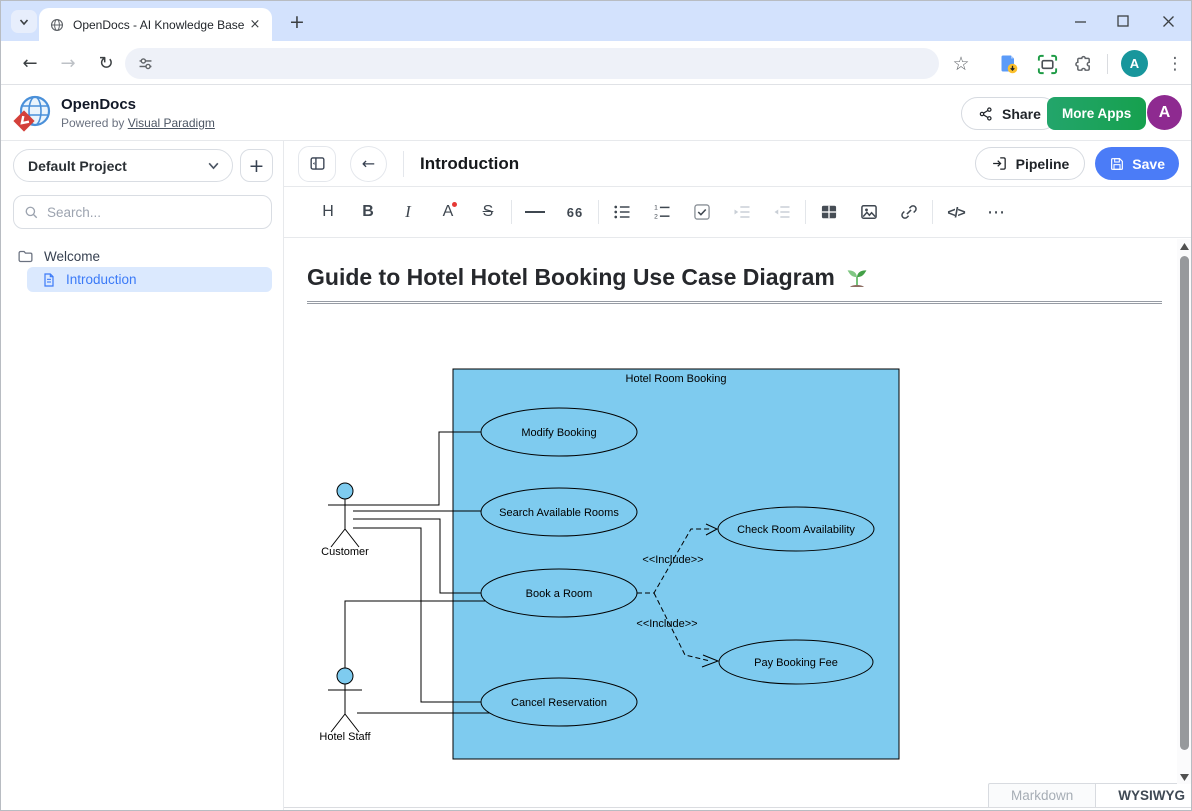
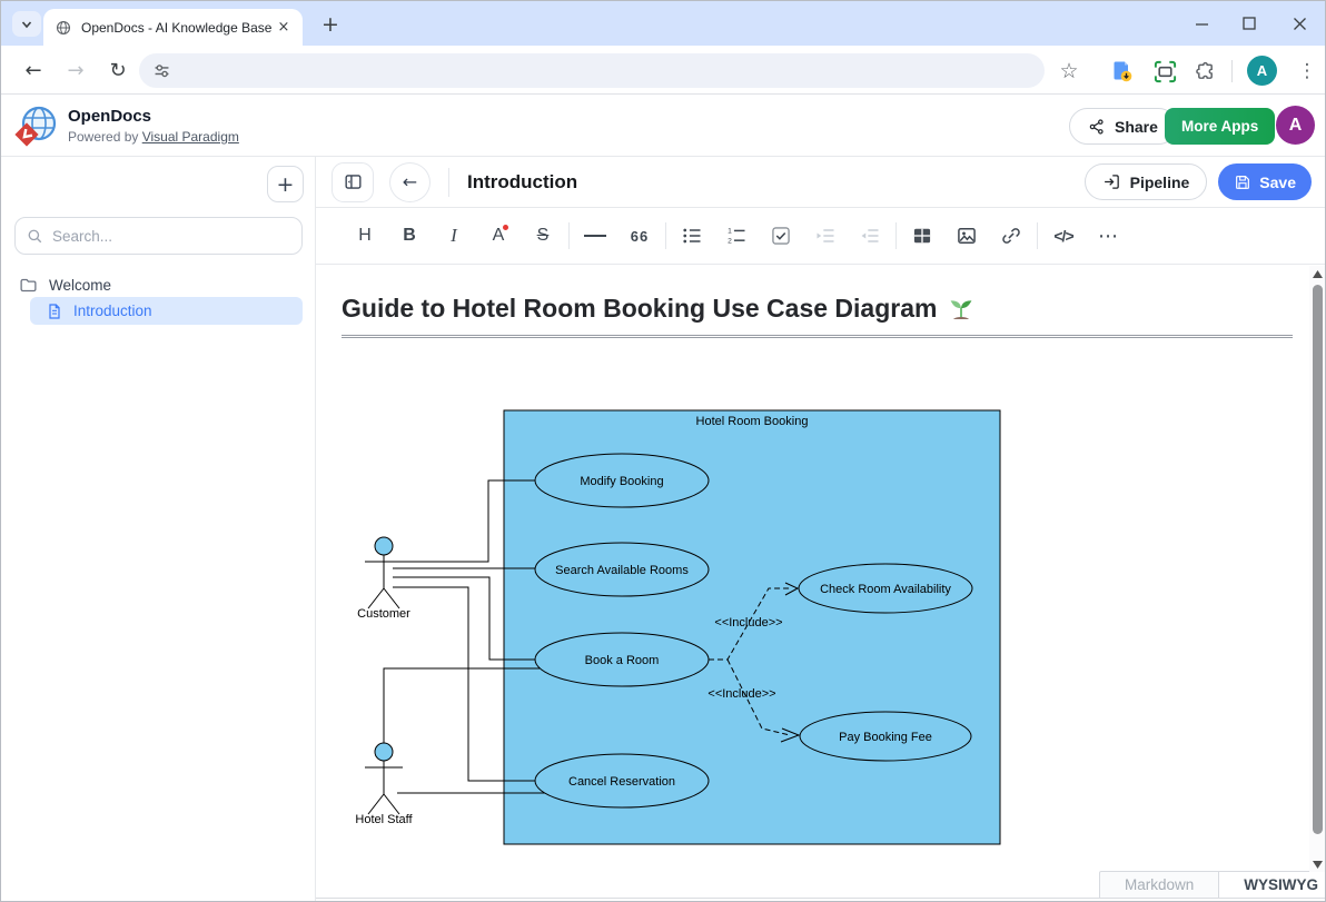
  OpenDocs - AI Knowledge Base
  ×
  +
  ←
  →
  ↻
  ☆
  A
  ⋮
  OpenDocs
  Powered by Visual Paradigm
  Share
  More Apps
  A
- Default Project
  +
  Search...
  Welcome
  Introduction
  ←
  Introduction
  Pipeline
  Save
  H
  B
  I
  A
  S
  66
  </>
  ⋯
- Guide to Hotel Hotel Booking Use Case Diagram
+ Guide to Hotel Room Booking Use Case Diagram
  Hotel Room Booking
  Customer
  Hotel Staff
  Modify Booking
  Search Available Rooms
  Book a Room
  Cancel Reservation
  Check Room Availability
  Pay Booking Fee
  <<Include>>
  <<Include>>
  Markdown
  WYSIWYG
